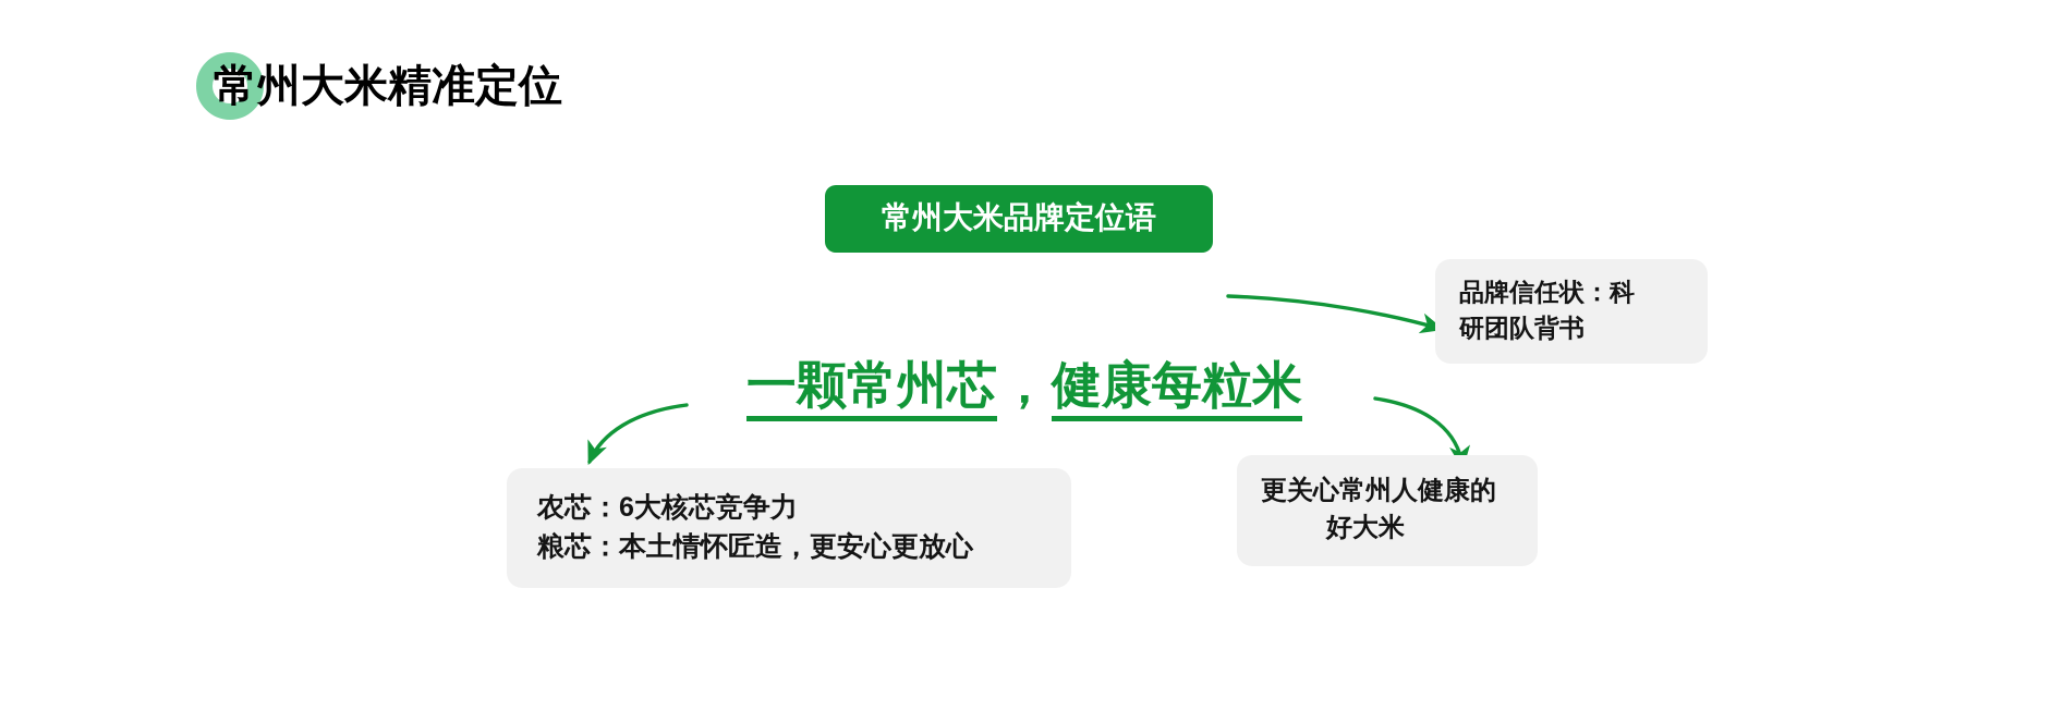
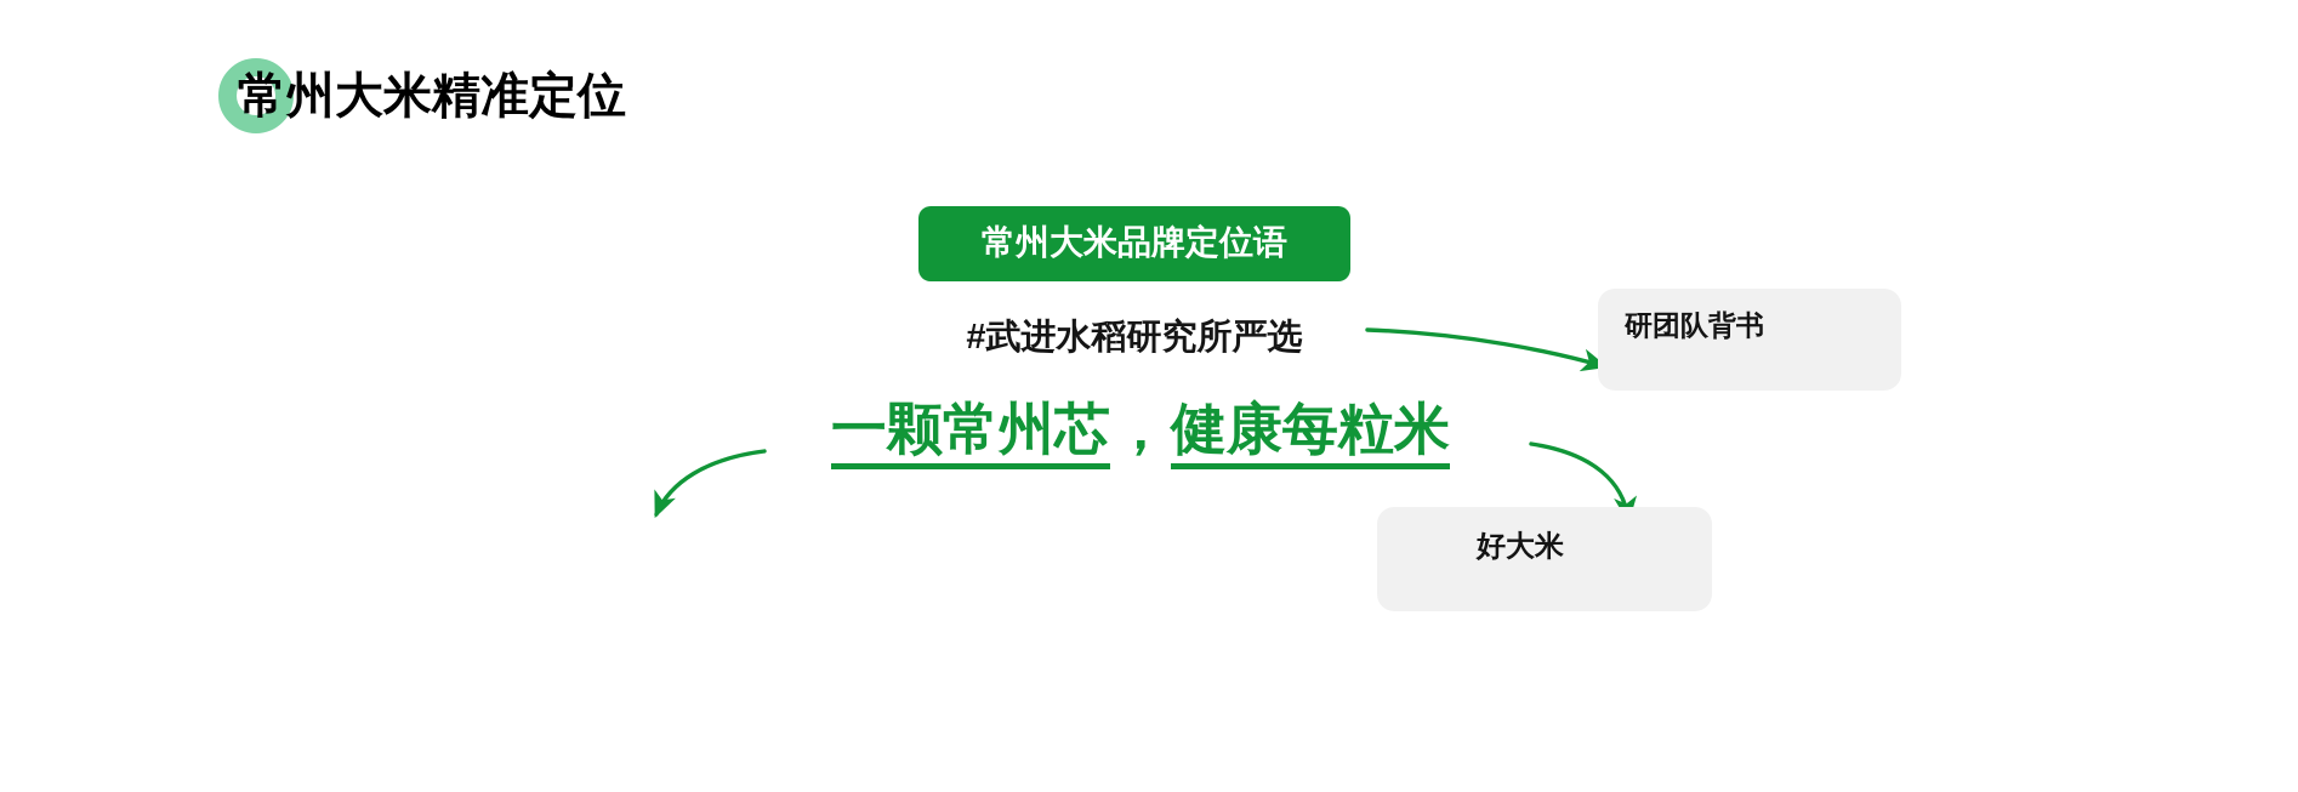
  常州大米精准定位
  常州大米品牌定位语
+ #武进水稻研究所严选
  一颗常州芯，健康每粒米
- 品牌信任状：科
  研团队背书
- 农芯：6大核芯竞争力
- 粮芯：本土情怀匠造，更安心更放心
- 更关心常州人健康的
  好大米
